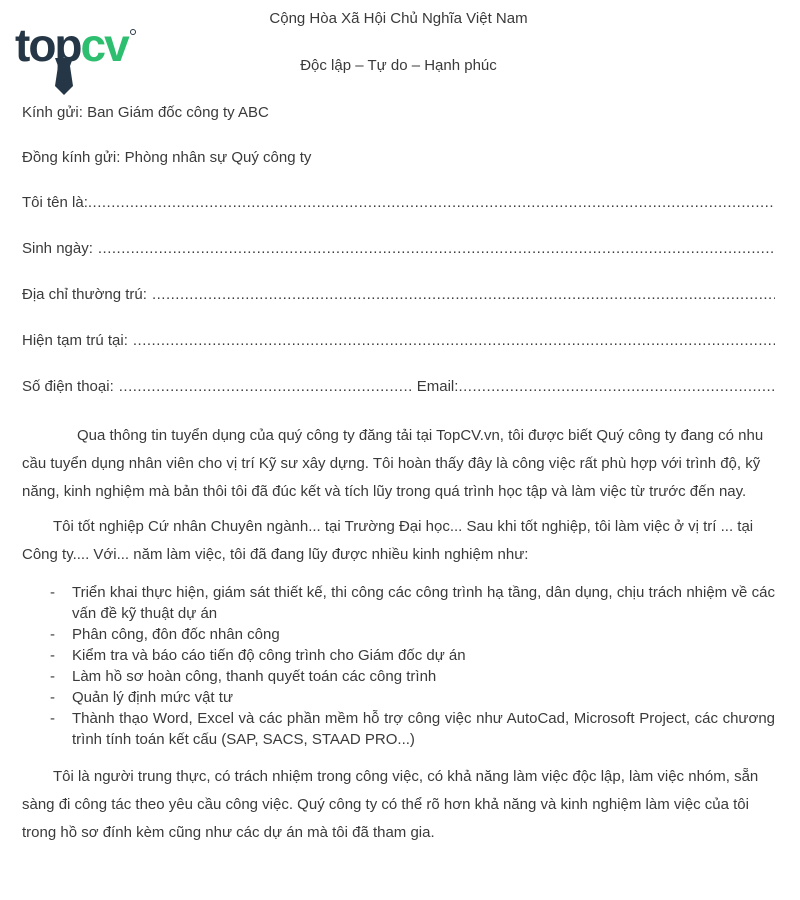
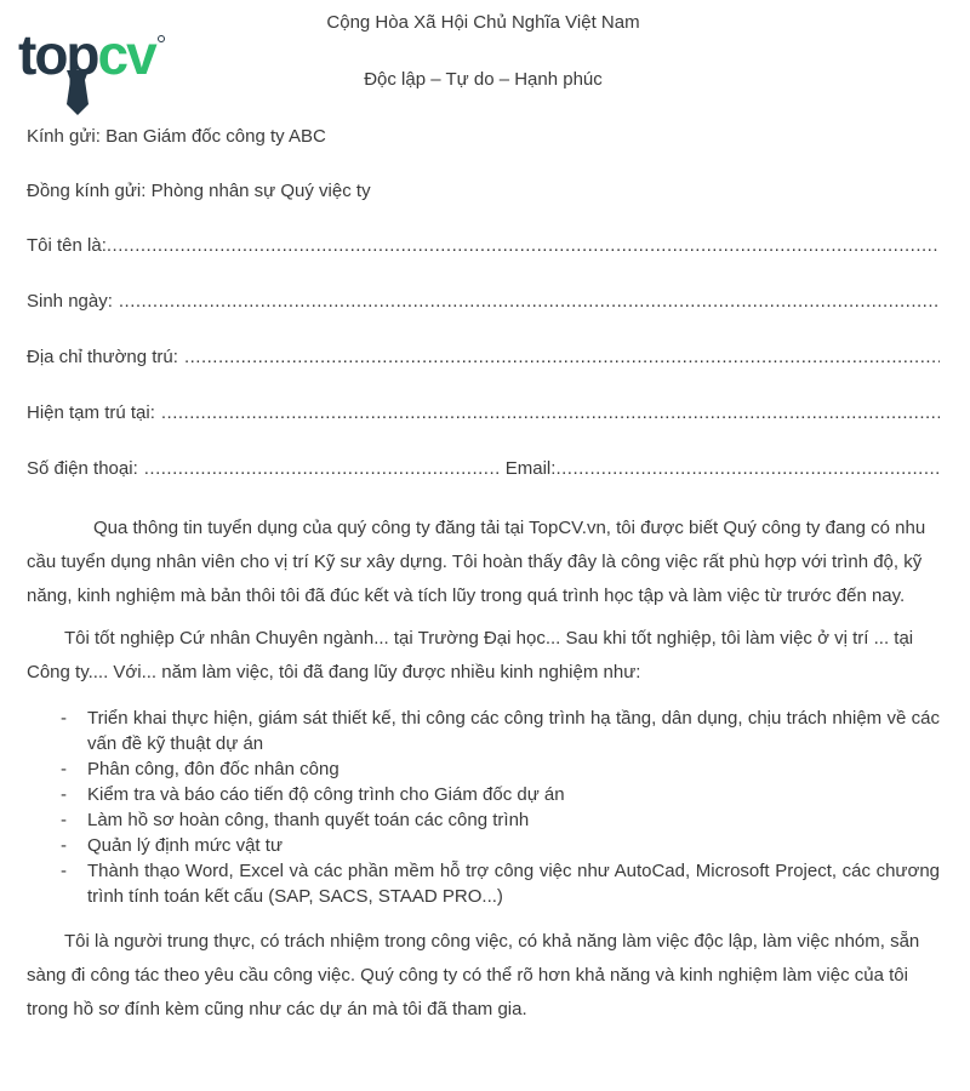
  topcv
  Cộng Hòa Xã Hội Chủ Nghĩa Việt Nam
  Độc lập – Tự do – Hạnh phúc
  Kính gửi: Ban Giám đốc công ty ABC
- Đồng kính gửi: Phòng nhân sự Quý công ty
+ Đồng kính gửi: Phòng nhân sự Quý việc ty
  Tôi tên là:
  ...................................................................................................................................................
  Sinh ngày:
  .................................................................................................................................................
  Địa chỉ thường trú:
  .....................................................................................................................................
  Hiện tạm trú tại:
  ..........................................................................................................................................
  Số điện thoại:
  ...............................................................
  Email:
  ....................................................................
  Qua thông tin tuyển dụng của quý công ty đăng tải tại TopCV.vn, tôi được biết Quý công ty đang có nhu cầu tuyển dụng nhân viên cho vị trí Kỹ sư xây dựng. Tôi hoàn thấy đây là công việc rất phù hợp với trình độ, kỹ năng, kinh nghiệm mà bản thôi tôi đã đúc kết và tích lũy trong quá trình học tập và làm việc từ trước đến nay.
  Tôi tốt nghiệp Cứ nhân Chuyên ngành... tại Trường Đại học... Sau khi tốt nghiệp, tôi làm việc ở vị trí ... tại Công ty.... Với... năm làm việc, tôi đã đang lũy được nhiều kinh nghiệm như:
  -
  Triển khai thực hiện, giám sát thiết kế, thi công các công trình hạ tầng, dân dụng, chịu trách nhiệm về các vấn đề kỹ thuật dự án
  -
  Phân công, đôn đốc nhân công
  -
  Kiểm tra và báo cáo tiến độ công trình cho Giám đốc dự án
  -
  Làm hồ sơ hoàn công, thanh quyết toán các công trình
  -
  Quản lý định mức vật tư
  -
  Thành thạo Word, Excel và các phần mềm hỗ trợ công việc như AutoCad, Microsoft Project, các chương trình tính toán kết cấu (SAP, SACS, STAAD PRO...)
  Tôi là người trung thực, có trách nhiệm trong công việc, có khả năng làm việc độc lập, làm việc nhóm, sẵn sàng đi công tác theo yêu cầu công việc. Quý công ty có thể rõ hơn khả năng và kinh nghiệm làm việc của tôi trong hồ sơ đính kèm cũng như các dự án mà tôi đã tham gia.
